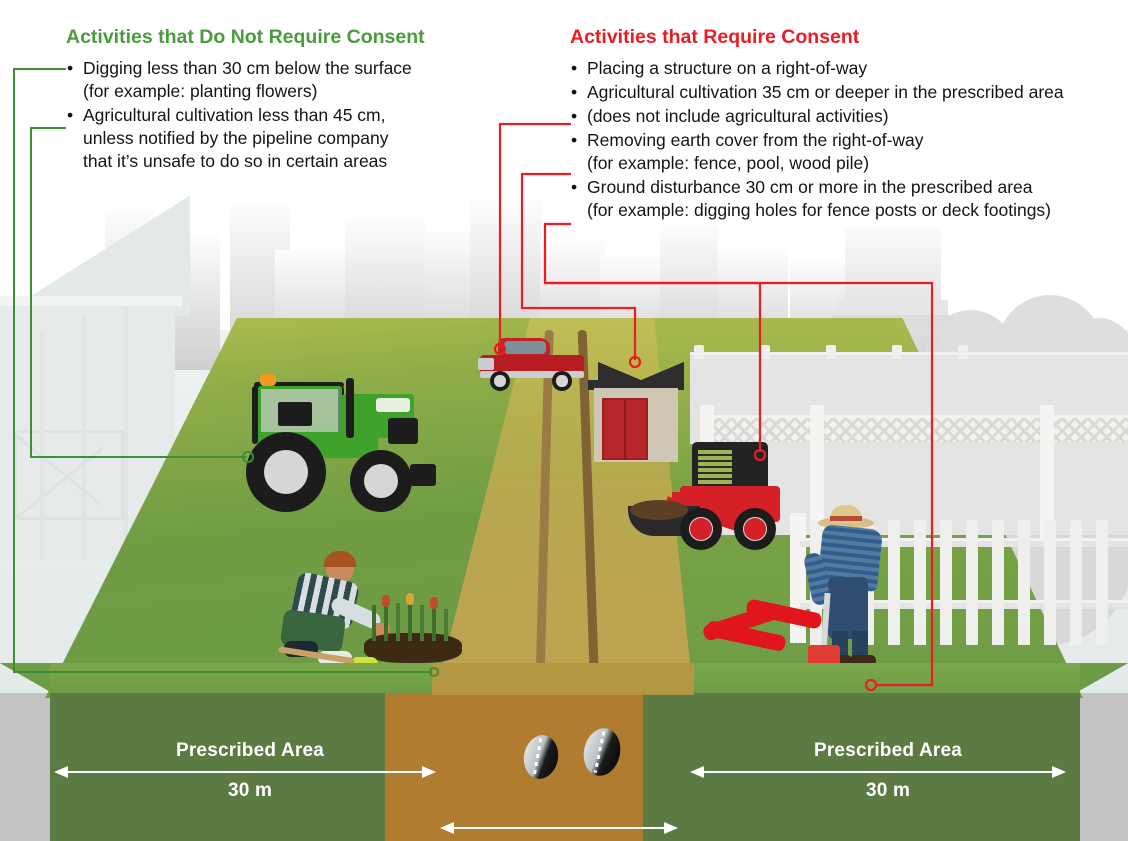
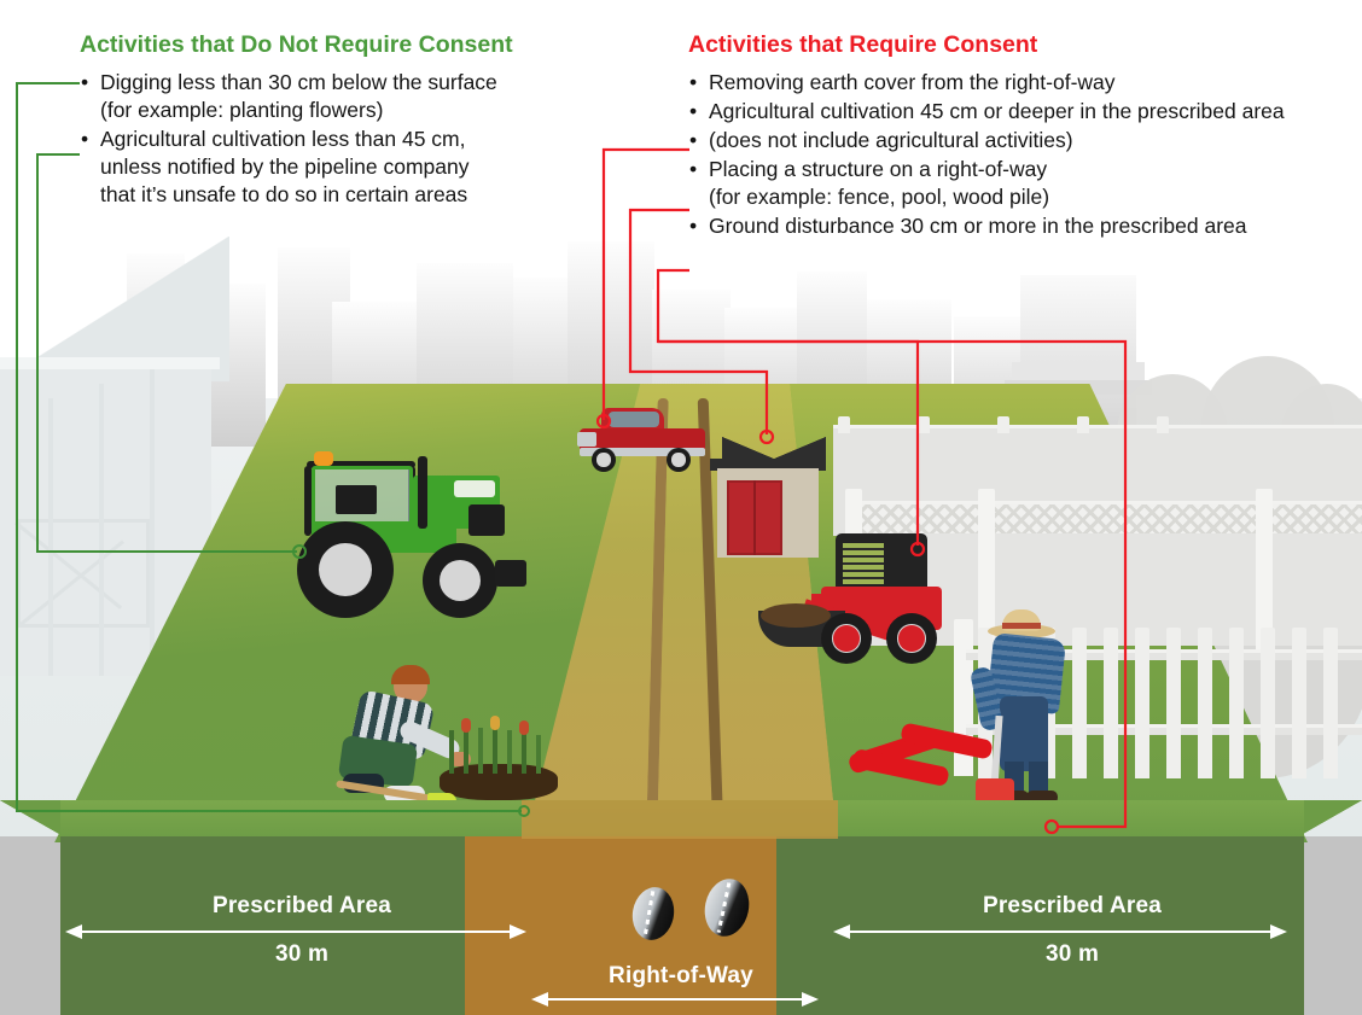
  Prescribed Area
  30 m
  Prescribed Area
  30 m
+ Right-of-Way
  Activities that Do Not Require Consent
  •
  Digging less than 30 cm below the surface
  (for example: planting flowers)
  •
  Agricultural cultivation less than 45 cm,
  unless notified by the pipeline company
  that it’s unsafe to do so in certain areas
  Activities that Require Consent
  •
- Placing a structure on a right-of-way
+ Removing earth cover from the right-of-way
  •
- Agricultural cultivation 35 cm or deeper in the prescribed area
+ Agricultural cultivation 45 cm or deeper in the prescribed area
  •
  (does not include agricultural activities)
  •
- Removing earth cover from the right-of-way
+ Placing a structure on a right-of-way
  (for example: fence, pool, wood pile)
  •
  Ground disturbance 30 cm or more in the prescribed area
- (for example: digging holes for fence posts or deck footings)
